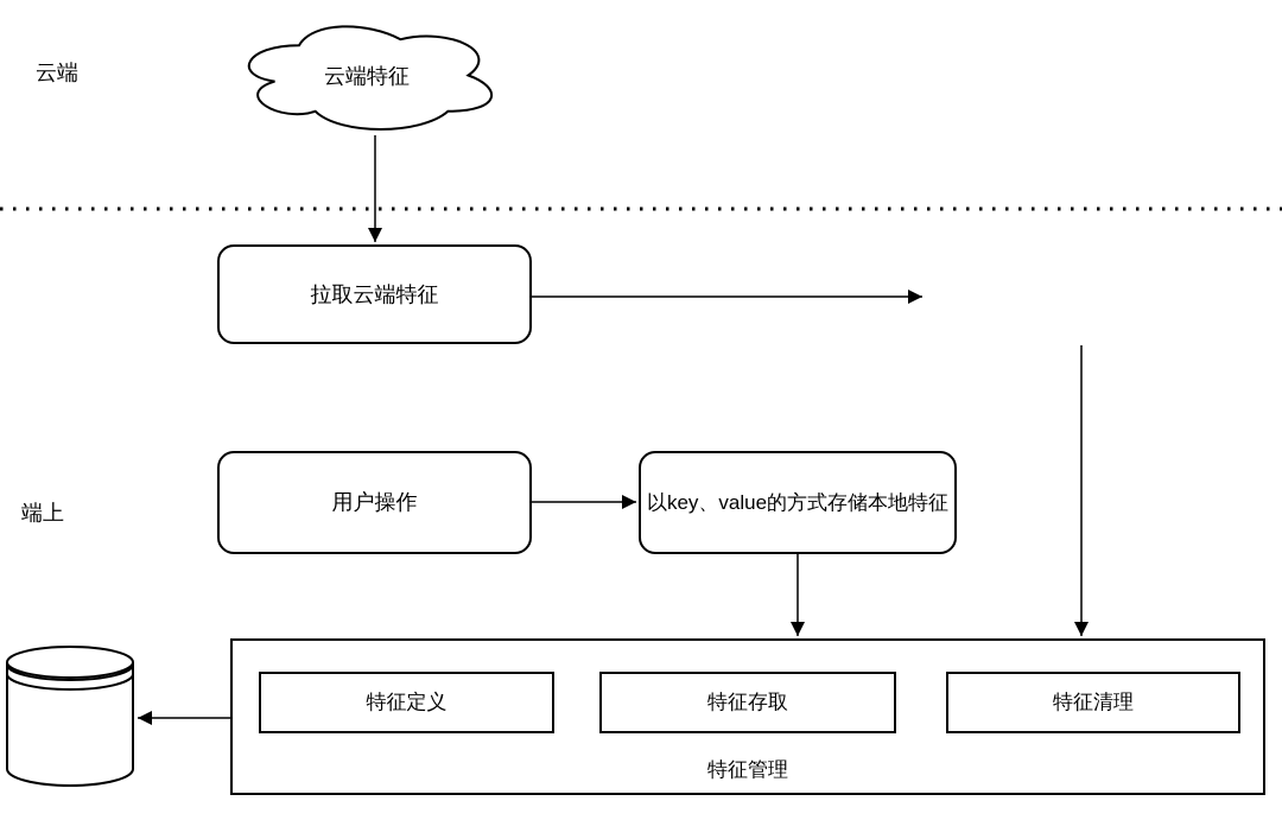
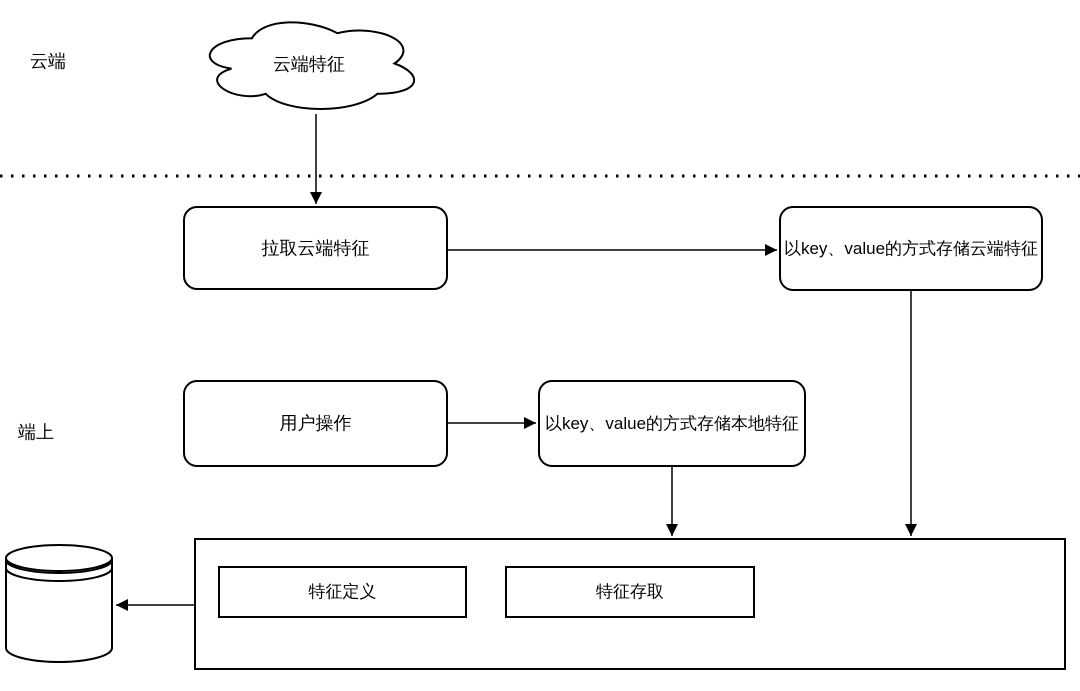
  云端
  端上
  云端特征
  拉取云端特征
+ 以key、value的方式存储云端特征
  用户操作
  以key、value的方式存储本地特征
  特征定义
  特征存取
- 特征清理
- 特征管理
